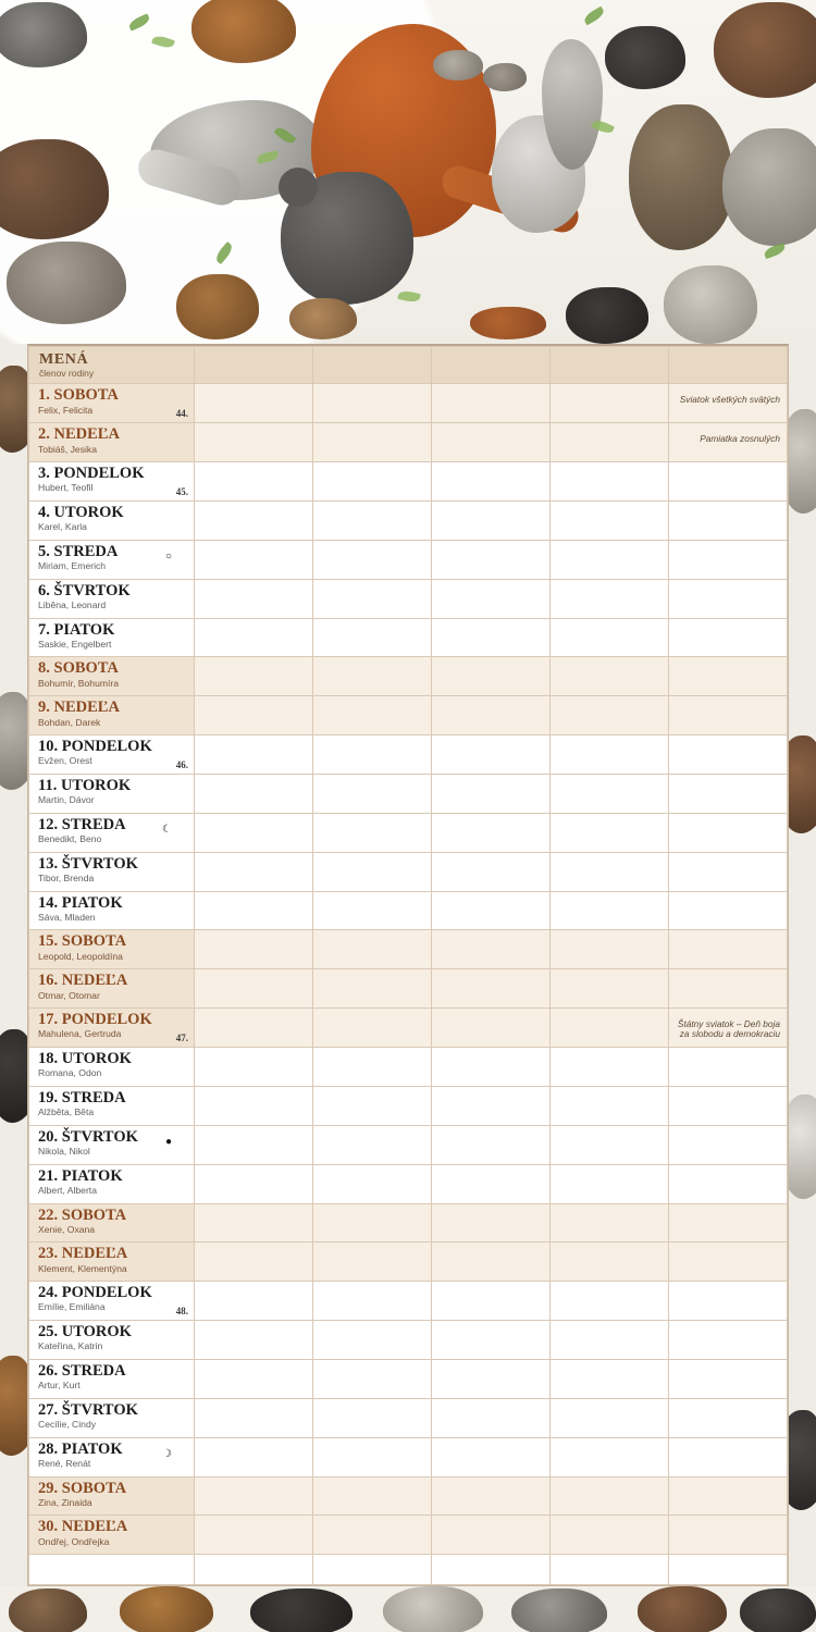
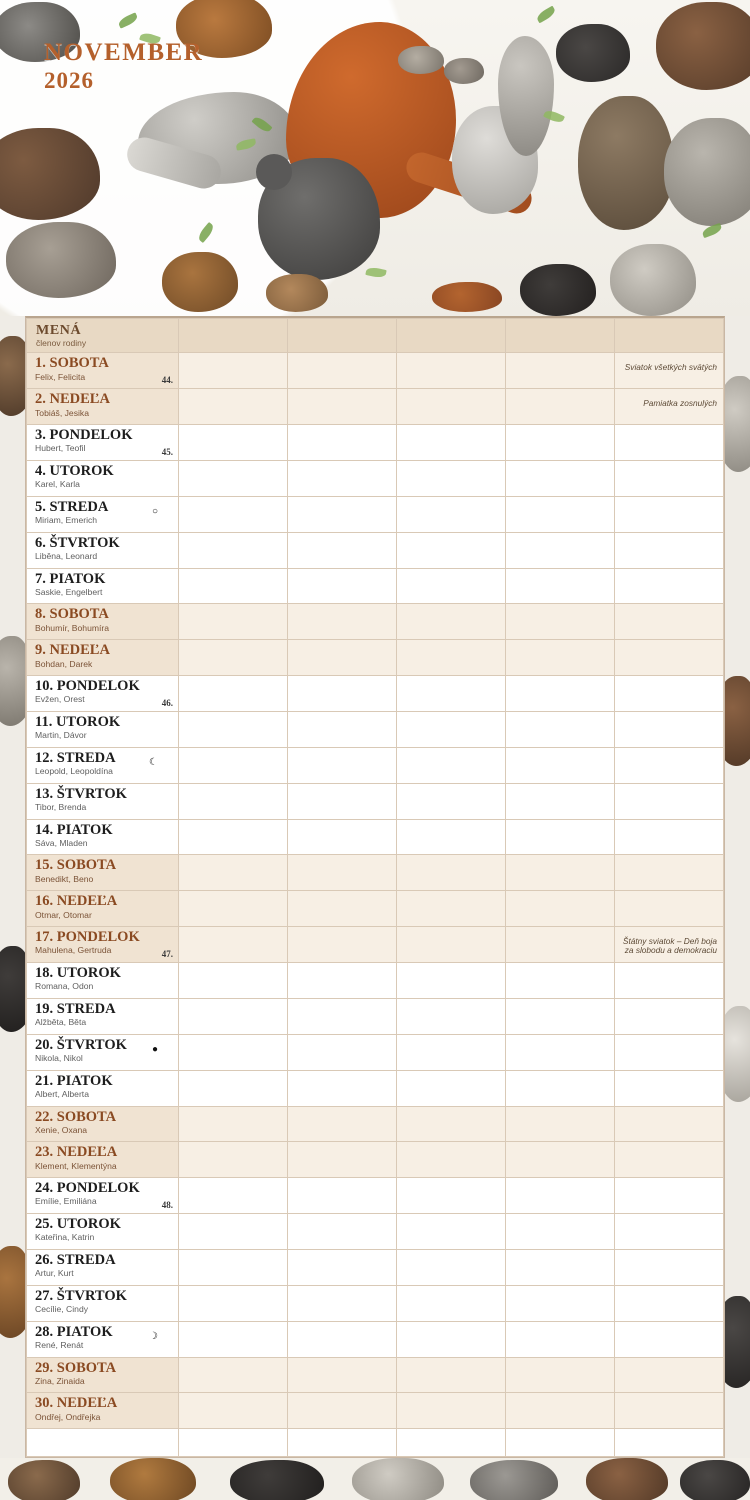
+ NOVEMBER
+ 2026
  MENÁ členov rodiny
  1. SOBOTAFelix, Felicita 44.					Sviatok všetkých svätých
  2. NEDEĽATobiáš, Jesika					Pamiatka zosnulých
  3. PONDELOKHubert, Teofil 45.
  4. UTOROKKarel, Karla
  5. STREDAMiriam, Emerich○
  6. ŠTVRTOKLiběna, Leonard
  7. PIATOKSaskie, Engelbert
  8. SOBOTABohumír, Bohumíra
  9. NEDEĽABohdan, Darek
  10. PONDELOKEvžen, Orest 46.
  11. UTOROKMartin, Dávor
- 12. STREDABenedikt, Beno☾
+ 12. STREDALeopold, Leopoldína☾
  13. ŠTVRTOKTibor, Brenda
  14. PIATOKSáva, Mladen
- 15. SOBOTALeopold, Leopoldína
+ 15. SOBOTABenedikt, Beno
  16. NEDEĽAOtmar, Otomar
  17. PONDELOKMahulena, Gertruda 47.					Štátny sviatok – Deň boja za slobodu a demokraciu
  18. UTOROKRomana, Odon
  19. STREDAAlžběta, Běta
  20. ŠTVRTOKNikola, Nikol●
  21. PIATOKAlbert, Alberta
  22. SOBOTAXenie, Oxana
  23. NEDEĽAKlement, Klementýna
  24. PONDELOKEmílie, Emiliána 48.
  25. UTOROKKateřina, Katrin
  26. STREDAArtur, Kurt
  27. ŠTVRTOKCecílie, Cindy
  28. PIATOKRené, Renát☽
  29. SOBOTAZina, Zinaida
  30. NEDEĽAOndřej, Ondřejka
